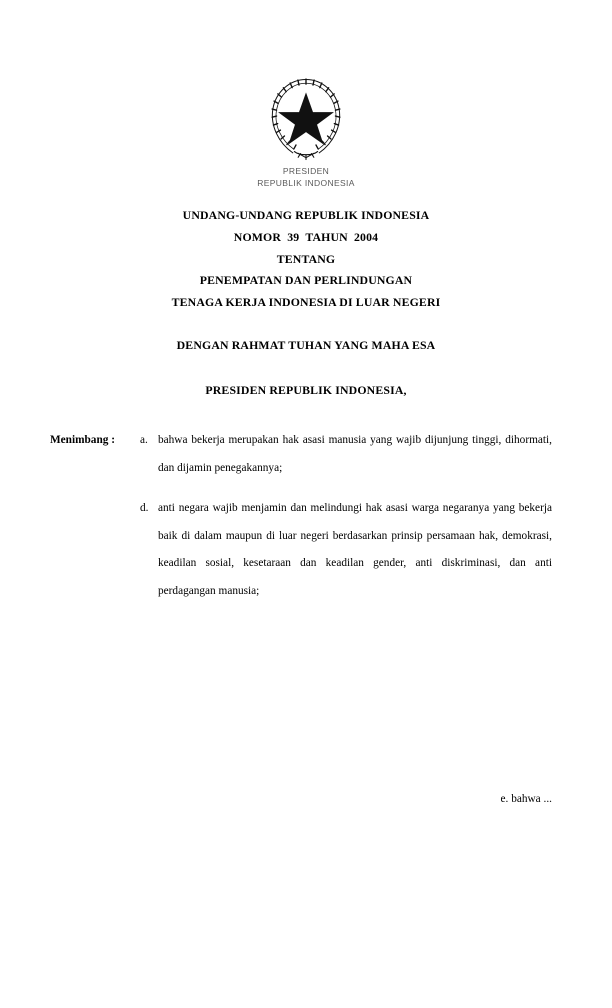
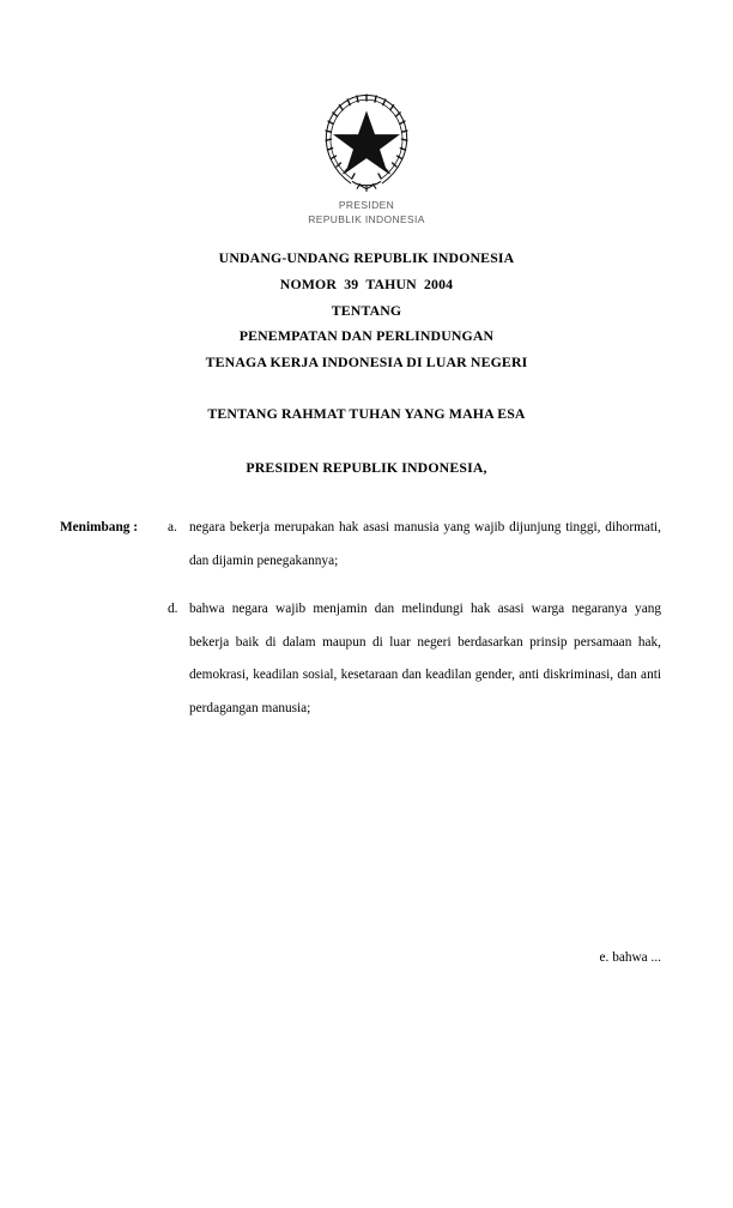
  PRESIDEN
  REPUBLIK INDONESIA
  UNDANG-UNDANG REPUBLIK INDONESIA
  NOMOR 39 TAHUN 2004
  TENTANG
  PENEMPATAN DAN PERLINDUNGAN
  TENAGA KERJA INDONESIA DI LUAR NEGERI
- DENGAN RAHMAT TUHAN YANG MAHA ESA
+ TENTANG RAHMAT TUHAN YANG MAHA ESA
  PRESIDEN REPUBLIK INDONESIA,
  Menimbang :
  a.
- bahwa bekerja merupakan hak asasi manusia yang wajib dijunjung tinggi, dihormati, dan dijamin penegakannya;
+ negara bekerja merupakan hak asasi manusia yang wajib dijunjung tinggi, dihormati, dan dijamin penegakannya;
  d.
- anti negara wajib menjamin dan melindungi hak asasi warga negaranya yang bekerja baik di dalam maupun di luar negeri berdasarkan prinsip persamaan hak, demokrasi, keadilan sosial, kesetaraan dan keadilan gender, anti diskriminasi, dan anti perdagangan manusia;
+ bahwa negara wajib menjamin dan melindungi hak asasi warga negaranya yang bekerja baik di dalam maupun di luar negeri berdasarkan prinsip persamaan hak, demokrasi, keadilan sosial, kesetaraan dan keadilan gender, anti diskriminasi, dan anti perdagangan manusia;
  e. bahwa ...
